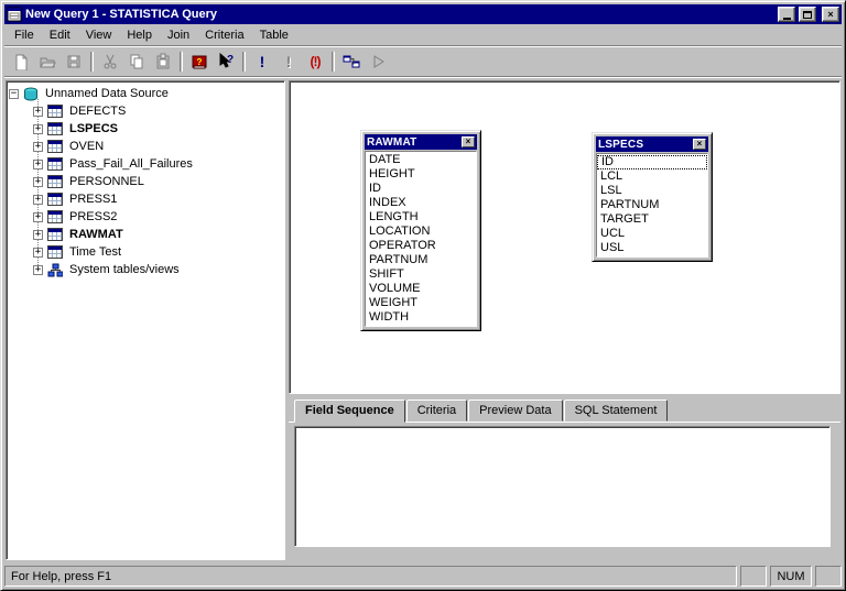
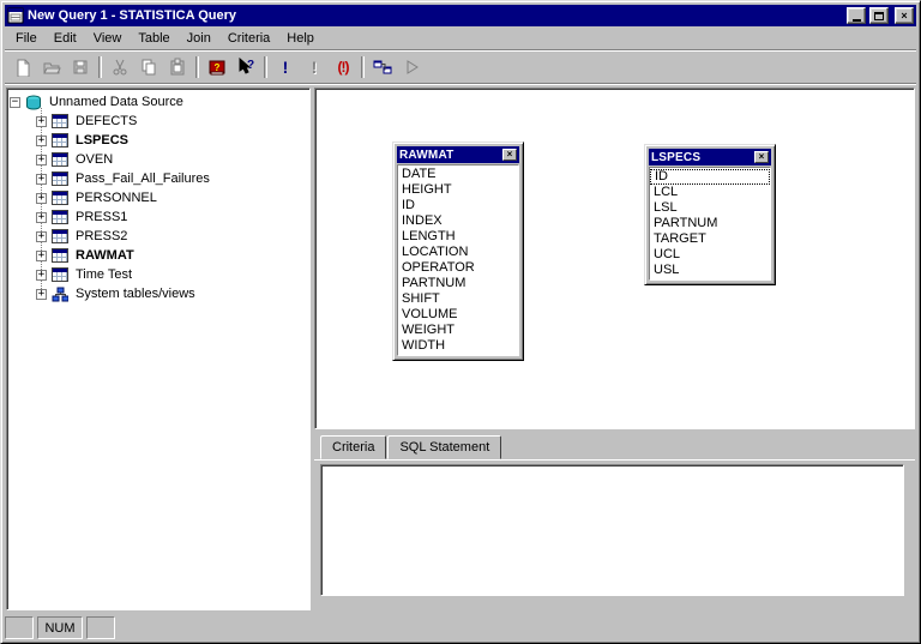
  New Query 1 - STATISTICA Query
  ×
  File
  Edit
  View
- Help
+ Table
  Join
  Criteria
- Table
+ Help
  ?
  ?
  !
  !
  (!)
  −
  Unnamed Data Source
  +
  DEFECTS
  +
  LSPECS
  +
  OVEN
  +
  Pass_Fail_All_Failures
  +
  PERSONNEL
  +
  PRESS1
  +
  PRESS2
  +
  RAWMAT
  +
  Time Test
  +
  System tables/views
  RAWMAT
  ×
  DATE
  HEIGHT
  ID
  INDEX
  LENGTH
  LOCATION
  OPERATOR
  PARTNUM
  SHIFT
  VOLUME
  WEIGHT
  WIDTH
  LSPECS
  ×
  ID
  LCL
  LSL
  PARTNUM
  TARGET
  UCL
  USL
- Field Sequence
  Criteria
- Preview Data
  SQL Statement
- For Help, press F1
  NUM
